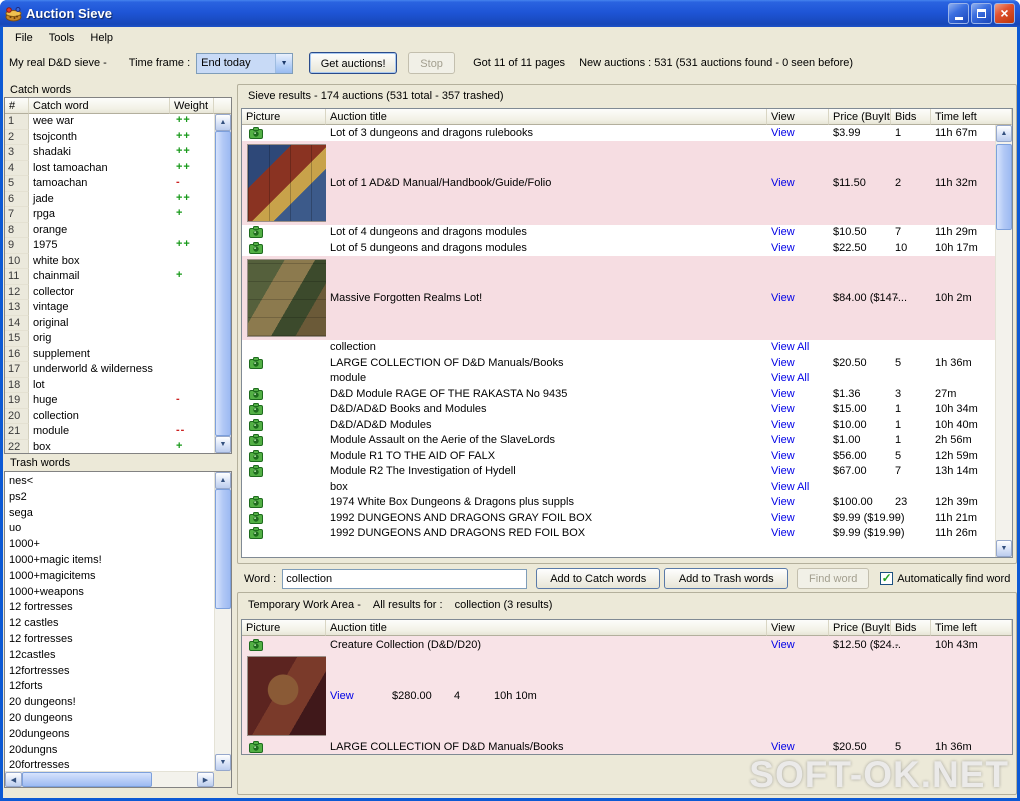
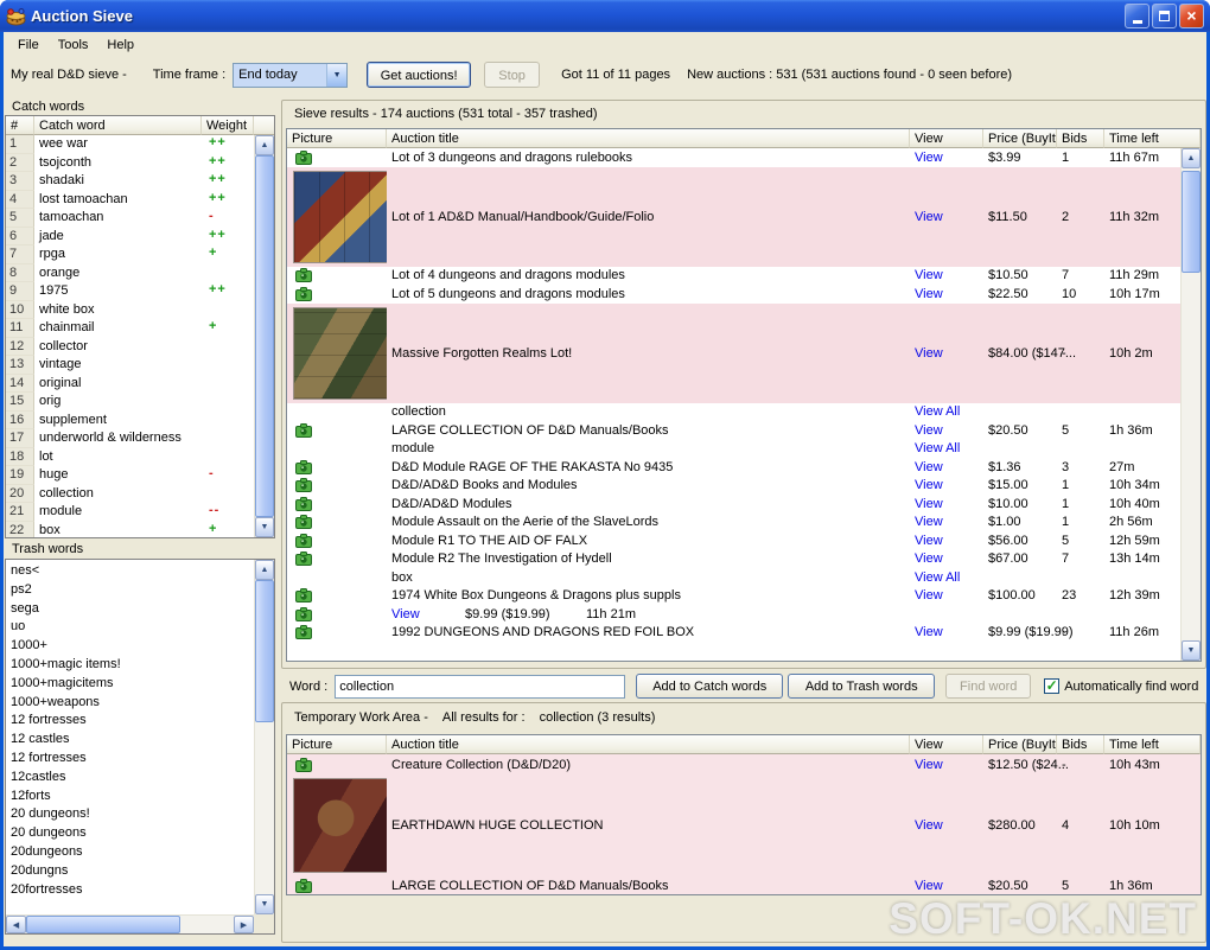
  Auction Sieve
  ×
  File
  Tools
  Help
  My real D&D sieve -
  Time frame :
  End today
  Get auctions!
  Stop
  Got 11 of 11 pages
  New auctions : 531 (531 auctions found - 0 seen before)
  Catch words
  #
  Catch word
  Weight
  1
  wee war
  ++
  2
  tsojconth
  ++
  3
  shadaki
  ++
  4
  lost tamoachan
  ++
  5
  tamoachan
  -
  6
  jade
  ++
  7
  rpga
  +
  8
  orange
  9
  1975
  ++
  10
  white box
  11
  chainmail
  +
  12
  collector
  13
  vintage
  14
  original
  15
  orig
  16
  supplement
  17
  underworld & wilderness
  18
  lot
  19
  huge
  -
  20
  collection
  21
  module
  --
  22
  box
  +
  Trash words
  nes<
  ps2
  sega
  uo
  1000+
  1000+magic items!
  1000+magicitems
  1000+weapons
  12 fortresses
  12 castles
  12 fortresses
  12castles
- 12fortresses
  12forts
  20 dungeons!
  20 dungeons
  20dungeons
  20dungns
  20fortresses
  Sieve results - 174 auctions (531 total - 357 trashed)
  Picture
  Auction title
  View
  Price (BuyIt
  Bids
  Time left
  Lot of 3 dungeons and dragons rulebooks
  View
  $3.99
  1
  11h 67m
  Lot of 1 AD&D Manual/Handbook/Guide/Folio
  View
  $11.50
  2
  11h 32m
  Lot of 4 dungeons and dragons modules
  View
  $10.50
  7
  11h 29m
  Lot of 5 dungeons and dragons modules
  View
  $22.50
  10
  10h 17m
  Massive Forgotten Realms Lot!
  View
  $84.00 ($14
  -
  10h 2m
  collection
  View All
  LARGE COLLECTION OF D&D Manuals/Books
  View
  $20.50
  5
  1h 36m
  module
  View All
  D&D Module RAGE OF THE RAKASTA No 9435
  View
  $1.36
  3
  27m
  D&D/AD&D Books and Modules
  View
  $15.00
  1
  10h 34m
  D&D/AD&D Modules
  View
  $10.00
  1
  10h 40m
  Module Assault on the Aerie of the SlaveLords
  View
  $1.00
  1
  2h 56m
  Module R1 TO THE AID OF FALX
  View
  $56.00
  5
  12h 59m
  Module R2 The Investigation of Hydell
  View
  $67.00
  7
  13h 14m
  box
  View All
  1974 White Box Dungeons & Dragons plus suppls
  View
  $100.00
  23
  12h 39m
- 1992 DUNGEONS AND DRAGONS GRAY FOIL BOX
  View
  $9.99 ($19.
  -
  11h 21m
  1992 DUNGEONS AND DRAGONS RED FOIL BOX
  View
  $9.99 ($19.
  -
  11h 26m
  Word :
  collection
  Add to Catch words
  Add to Trash words
  Find word
  Automatically find word
  Temporary Work Area -
  All results for :
  collection (3 results)
  Picture
  Auction title
  View
  Price (BuyIt
  Bids
  Time left
  Creature Collection (D&D/D20)
  View
  $12.50 ($24
  -
  10h 43m
+ EARTHDAWN HUGE COLLECTION
  View
  $280.00
  4
  10h 10m
  LARGE COLLECTION OF D&D Manuals/Books
  View
  $20.50
  5
  1h 36m
  SOFT-OK.NET
